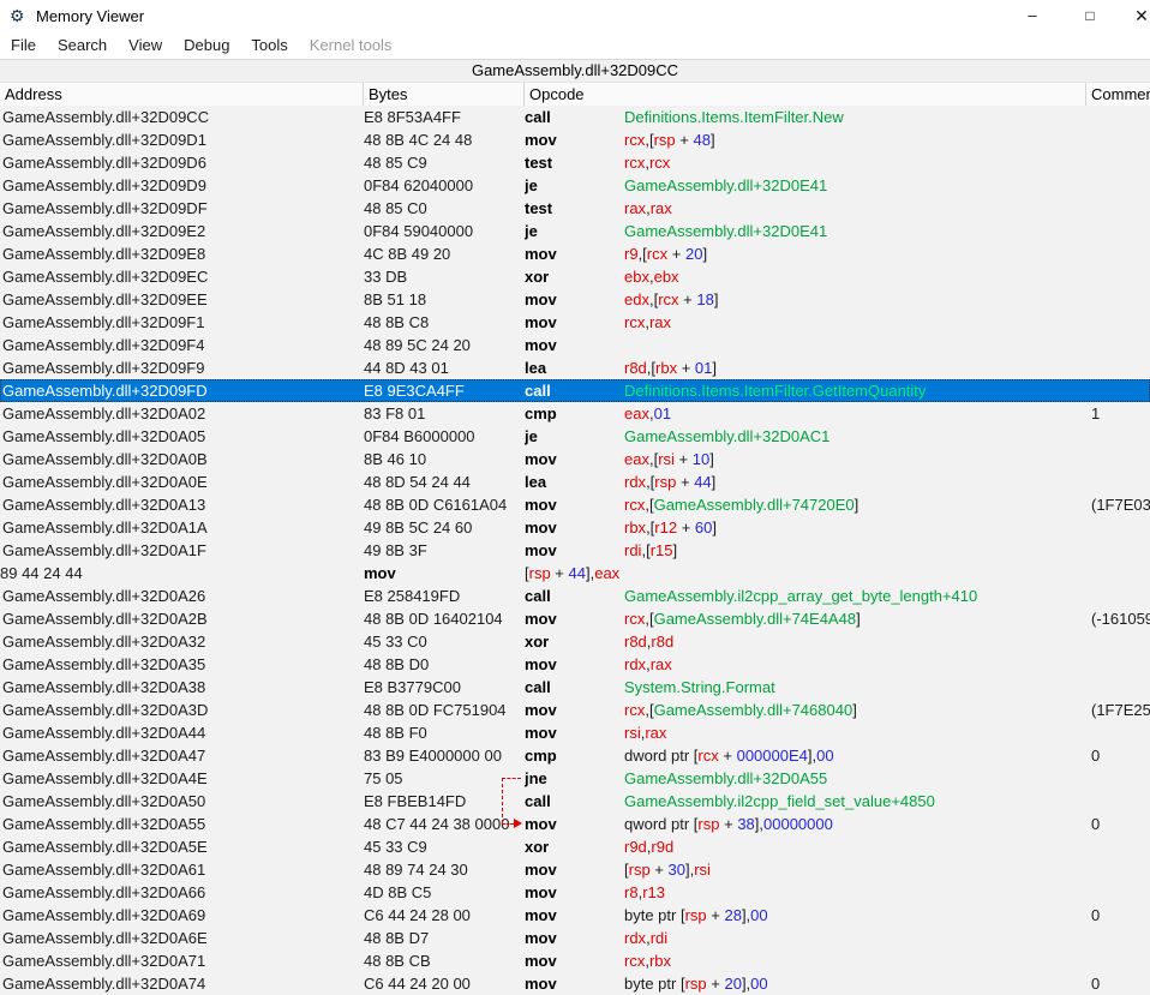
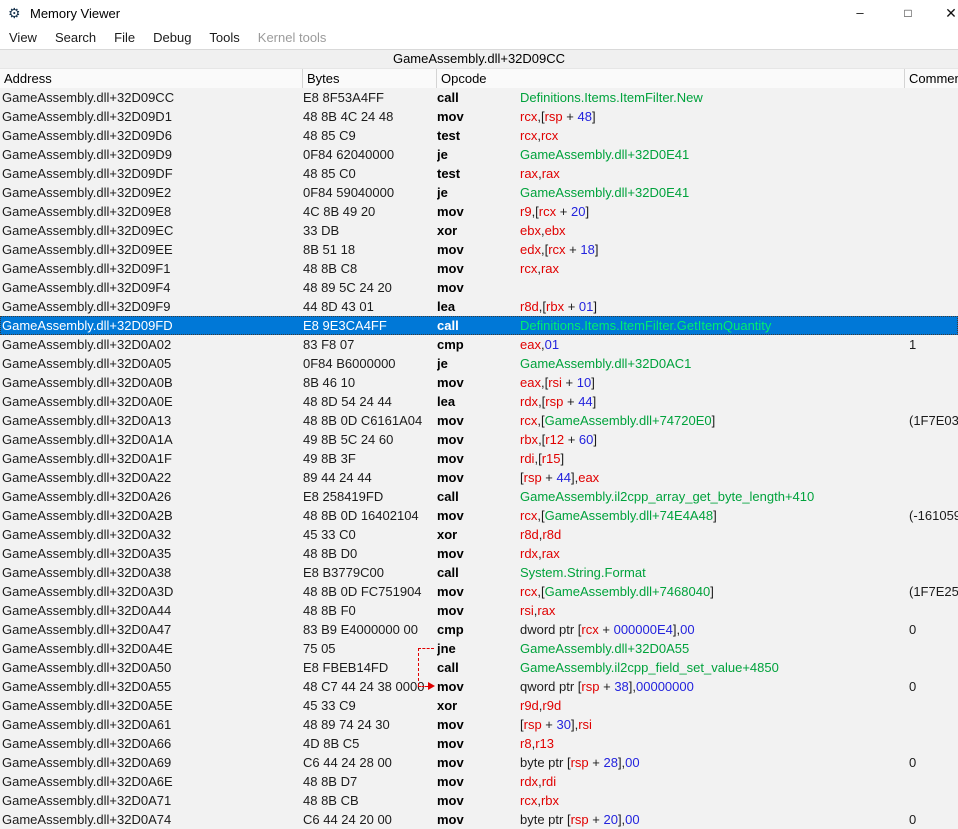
  ⚙
  Memory Viewer
  –
  □
  ✕
- File
+ View
  Search
- View
+ File
  Debug
  Tools
  Kernel tools
  GameAssembly.dll+32D09CC
  Address
  Bytes
  Opcode
  Comme
  GameAssembly.dll+32D09CC
  E8 8F53A4FF
  call
  Definitions.Items.ItemFilter.New
  GameAssembly.dll+32D09D1
  48 8B 4C 24 48
  mov
  rcx,[rsp + 48]
  GameAssembly.dll+32D09D6
  48 85 C9
  test
  rcx,rcx
  GameAssembly.dll+32D09D9
  0F84 62040000
  je
  GameAssembly.dll+32D0E41
  GameAssembly.dll+32D09DF
  48 85 C0
  test
  rax,rax
  GameAssembly.dll+32D09E2
  0F84 59040000
  je
  GameAssembly.dll+32D0E41
  GameAssembly.dll+32D09E8
  4C 8B 49 20
  mov
  r9,[rcx + 20]
  GameAssembly.dll+32D09EC
  33 DB
  xor
  ebx,ebx
  GameAssembly.dll+32D09EE
  8B 51 18
  mov
  edx,[rcx + 18]
  GameAssembly.dll+32D09F1
  48 8B C8
  mov
  rcx,rax
  GameAssembly.dll+32D09F4
  48 89 5C 24 20
  mov
  GameAssembly.dll+32D09F9
  44 8D 43 01
  lea
  r8d,[rbx + 01]
  GameAssembly.dll+32D09FD
  E8 9E3CA4FF
  call
  Definitions.Items.ItemFilter.GetItemQuantity
  GameAssembly.dll+32D0A02
- 83 F8 01
+ 83 F8 07
  cmp
  eax,01
  1
  GameAssembly.dll+32D0A05
  0F84 B6000000
  je
  GameAssembly.dll+32D0AC1
  GameAssembly.dll+32D0A0B
  8B 46 10
  mov
  eax,[rsi + 10]
  GameAssembly.dll+32D0A0E
  48 8D 54 24 44
  lea
  rdx,[rsp + 44]
  GameAssembly.dll+32D0A13
  48 8B 0D C6161A04
  mov
  rcx,[GameAssembly.dll+74720E0]
  (1F7E03
  GameAssembly.dll+32D0A1A
  49 8B 5C 24 60
  mov
  rbx,[r12 + 60]
  GameAssembly.dll+32D0A1F
  49 8B 3F
  mov
  rdi,[r15]
+ GameAssembly.dll+32D0A22
  89 44 24 44
  mov
  [rsp + 44],eax
  GameAssembly.dll+32D0A26
  E8 258419FD
  call
  GameAssembly.il2cpp_array_get_byte_length+410
  GameAssembly.dll+32D0A2B
  48 8B 0D 16402104
  mov
  rcx,[GameAssembly.dll+74E4A48]
  (-161059
  GameAssembly.dll+32D0A32
  45 33 C0
  xor
  r8d,r8d
  GameAssembly.dll+32D0A35
  48 8B D0
  mov
  rdx,rax
  GameAssembly.dll+32D0A38
  E8 B3779C00
  call
  System.String.Format
  GameAssembly.dll+32D0A3D
  48 8B 0D FC751904
  mov
  rcx,[GameAssembly.dll+7468040]
  (1F7E25
  GameAssembly.dll+32D0A44
  48 8B F0
  mov
  rsi,rax
  GameAssembly.dll+32D0A47
  83 B9 E4000000 00
  cmp
  dword ptr [rcx + 000000E4],00
  0
  GameAssembly.dll+32D0A4E
  75 05
  jne
  GameAssembly.dll+32D0A55
  GameAssembly.dll+32D0A50
  E8 FBEB14FD
  call
  GameAssembly.il2cpp_field_set_value+4850
  GameAssembly.dll+32D0A55
  48 C7 44 24 38 0000
  mov
  qword ptr [rsp + 38],00000000
  0
  GameAssembly.dll+32D0A5E
  45 33 C9
  xor
  r9d,r9d
  GameAssembly.dll+32D0A61
  48 89 74 24 30
  mov
  [rsp + 30],rsi
  GameAssembly.dll+32D0A66
  4D 8B C5
  mov
  r8,r13
  GameAssembly.dll+32D0A69
  C6 44 24 28 00
  mov
  byte ptr [rsp + 28],00
  0
  GameAssembly.dll+32D0A6E
  48 8B D7
  mov
  rdx,rdi
  GameAssembly.dll+32D0A71
  48 8B CB
  mov
  rcx,rbx
  GameAssembly.dll+32D0A74
  C6 44 24 20 00
  mov
  byte ptr [rsp + 20],00
  0
